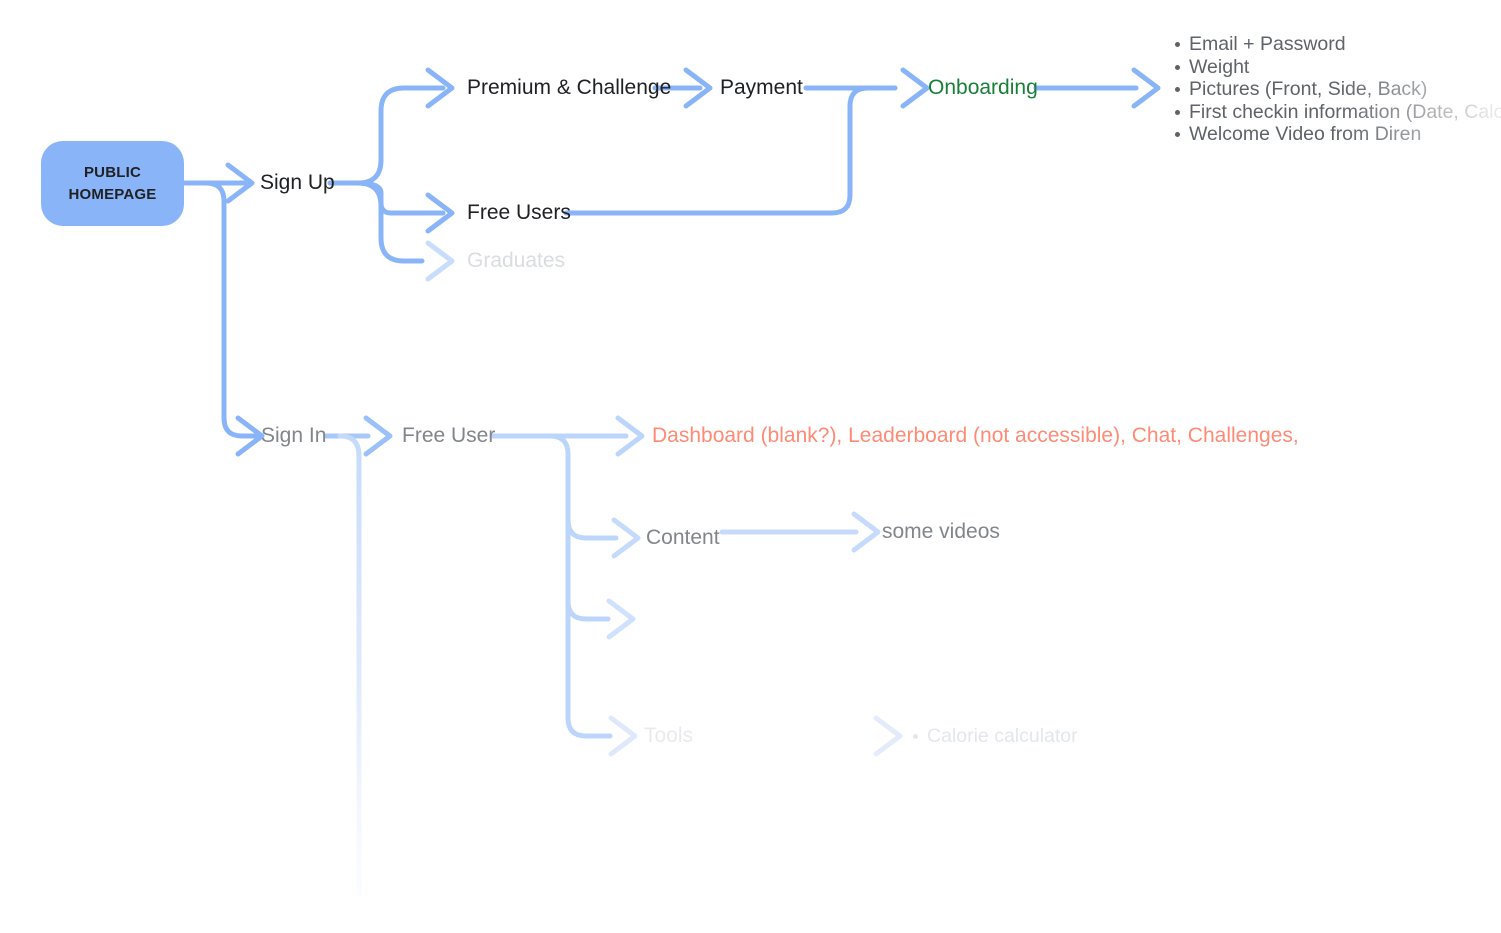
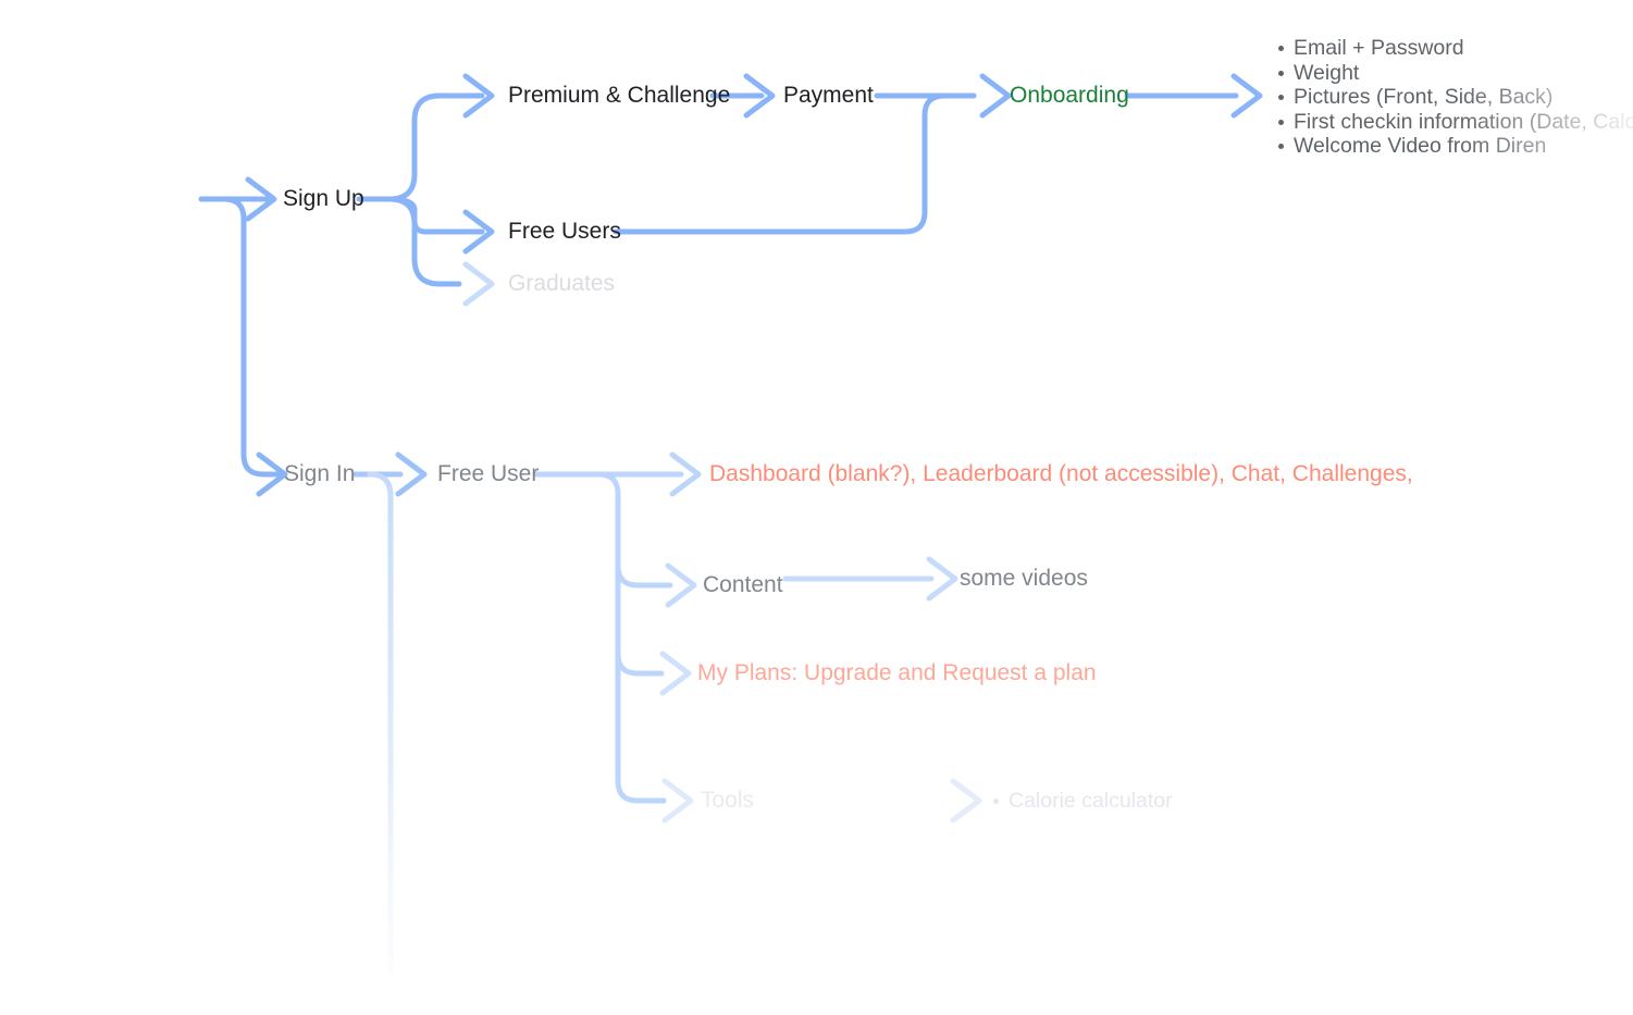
- PUBLIC
- HOMEPAGE
  Sign Up
  Premium & Challenge
  Payment
  Onboarding
  Free Users
  Graduates
  Email + Password
  Weight
  Pictures (Front, Side, Back)
  First checkin information (Date, Calo
  Welcome Video from Diren
  Sign In
  Free User
  Dashboard (blank?), Leaderboard (not accessible), Chat, Challenges,
  Content
  some videos
+ My Plans: Upgrade and Request a plan
  Calorie calculator
